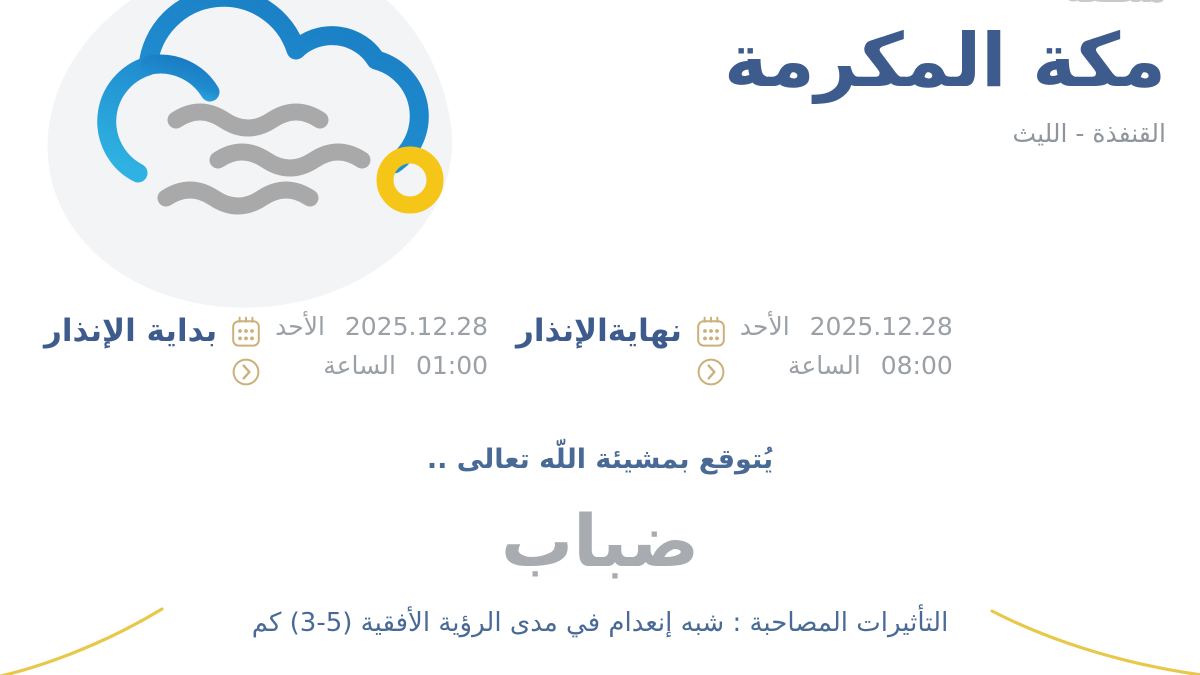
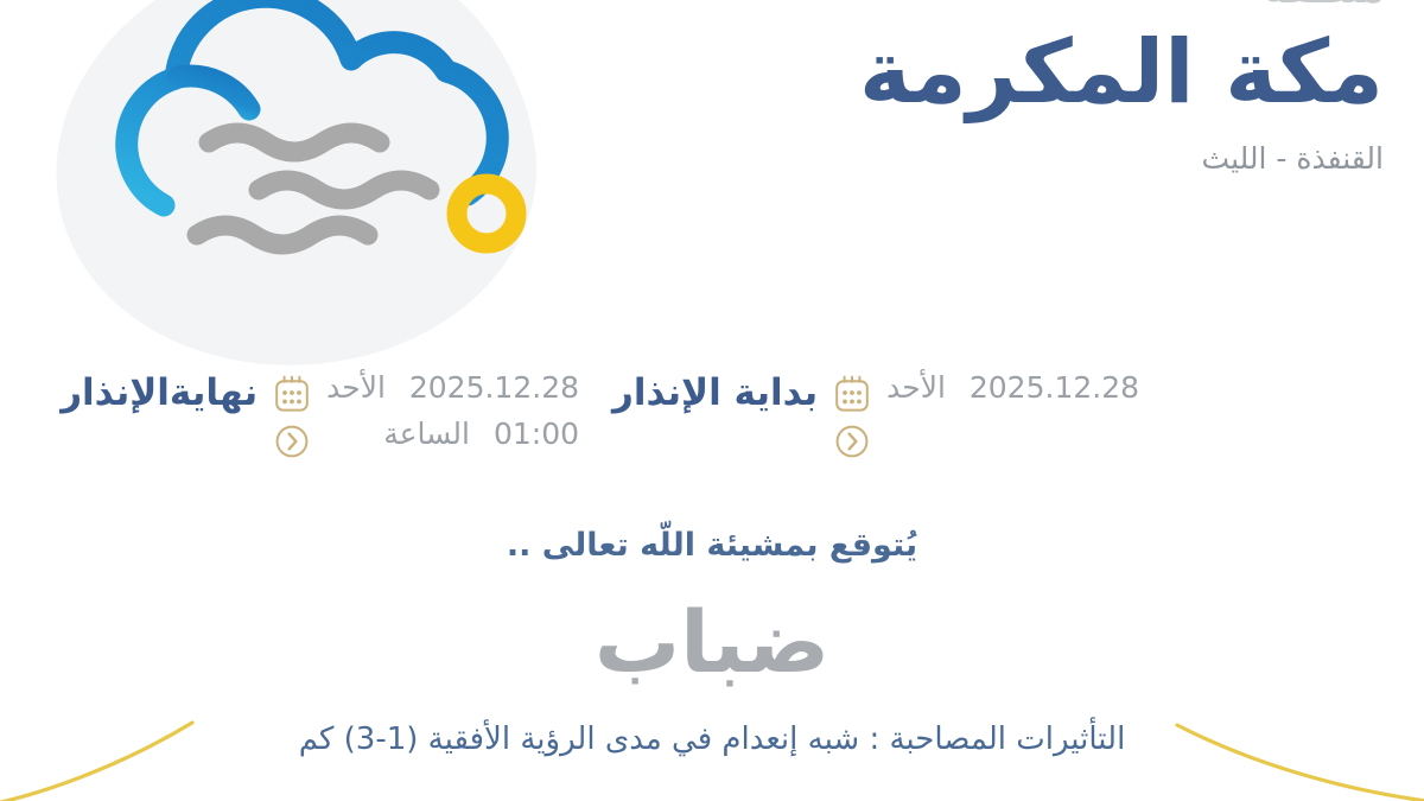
  مكة المكرمة
  القنفذة - الليث
  2025.12.28 الأحد
- 08:00 الساعة
- نهايةالإنذار
+ بداية الإنذار
  2025.12.28 الأحد
  01:00 الساعة
- بداية الإنذار
+ نهايةالإنذار
  يُتوقع بمشيئة اللّه تعالى ..
  ضباب
- التأثيرات المصاحبة : شبه إنعدام في مدى الرؤية الأفقية (5-3) كم
+ التأثيرات المصاحبة : شبه إنعدام في مدى الرؤية الأفقية (1-3) كم
